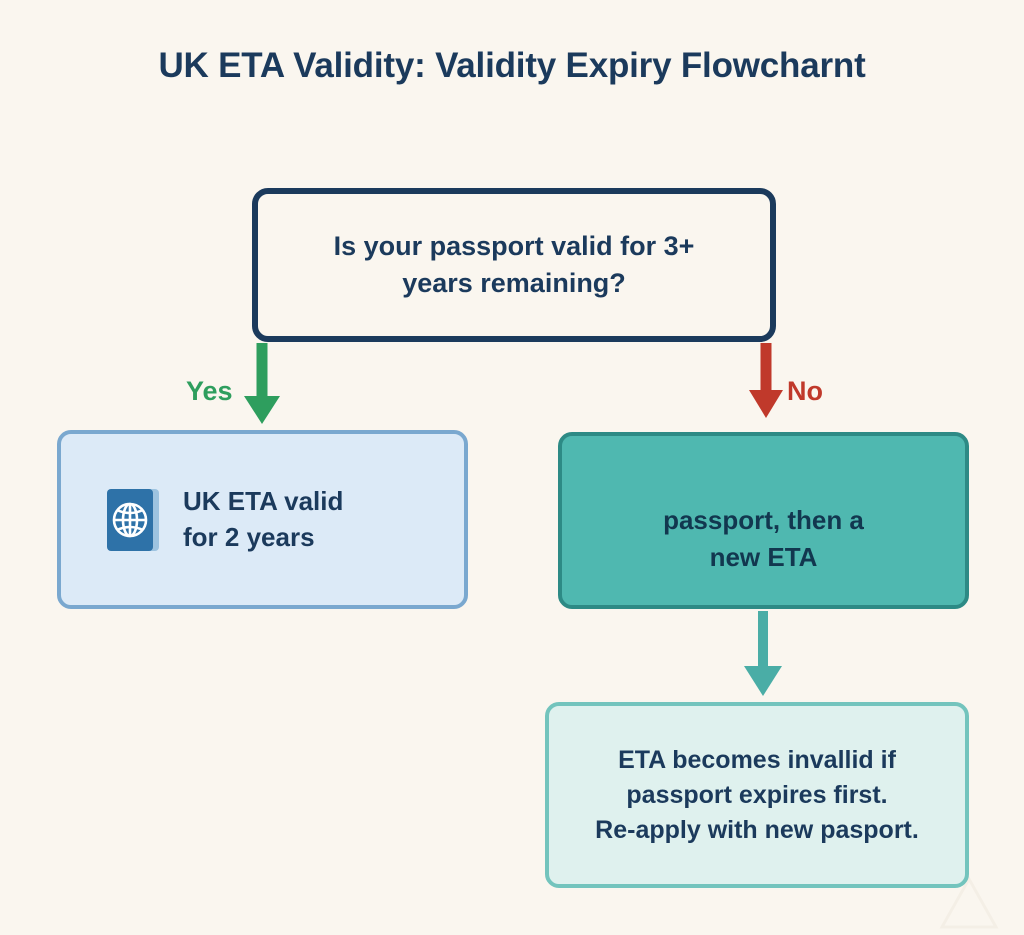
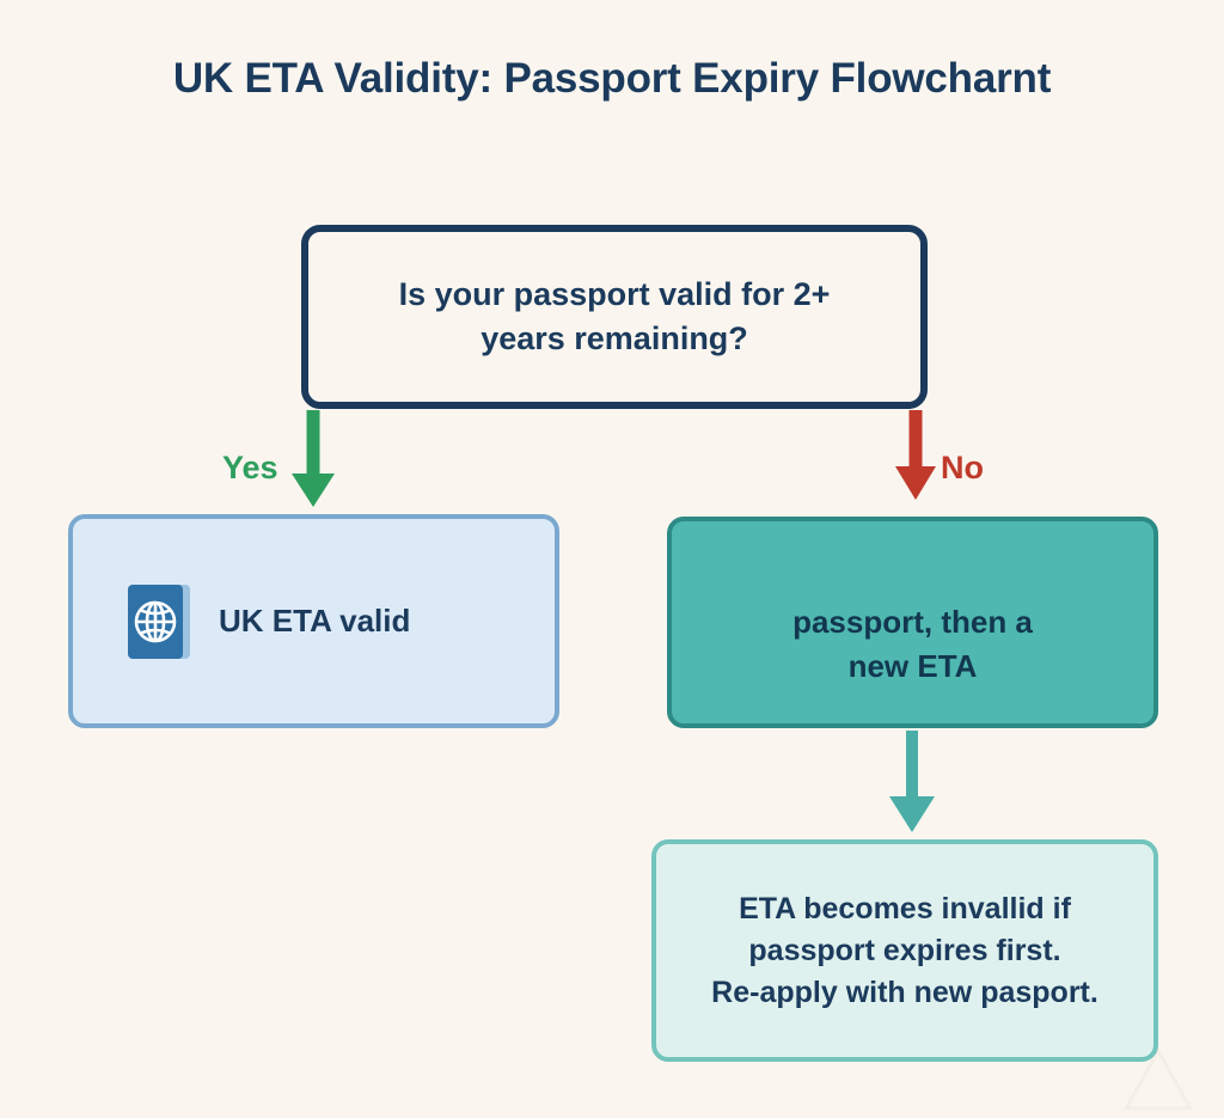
- UK ETA Validity: Validity Expiry Flowcharnt
+ UK ETA Validity: Passport Expiry Flowcharnt
  Yes
  No
- Is your passport valid for 3+
+ Is your passport valid for 2+
  years remaining?
  UK ETA valid
- for 2 years
  passport, then a
  new ETA
  ETA becomes invallid if
  passport expires first.
  Re-apply with new pasport.
